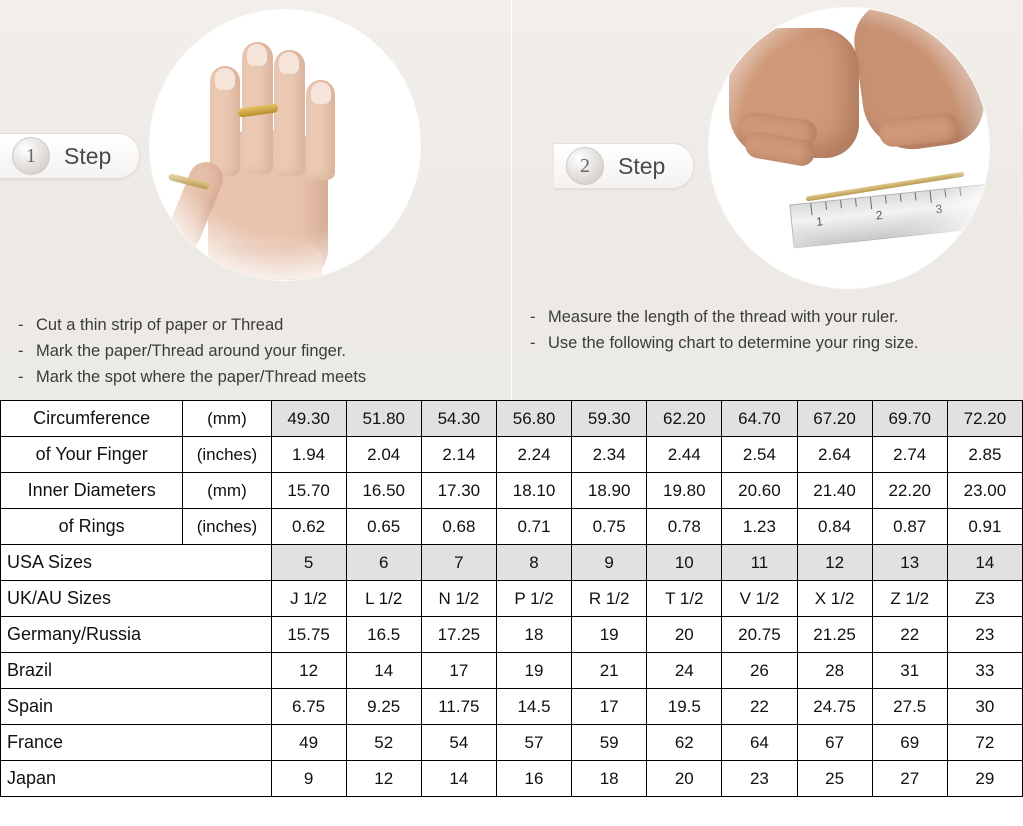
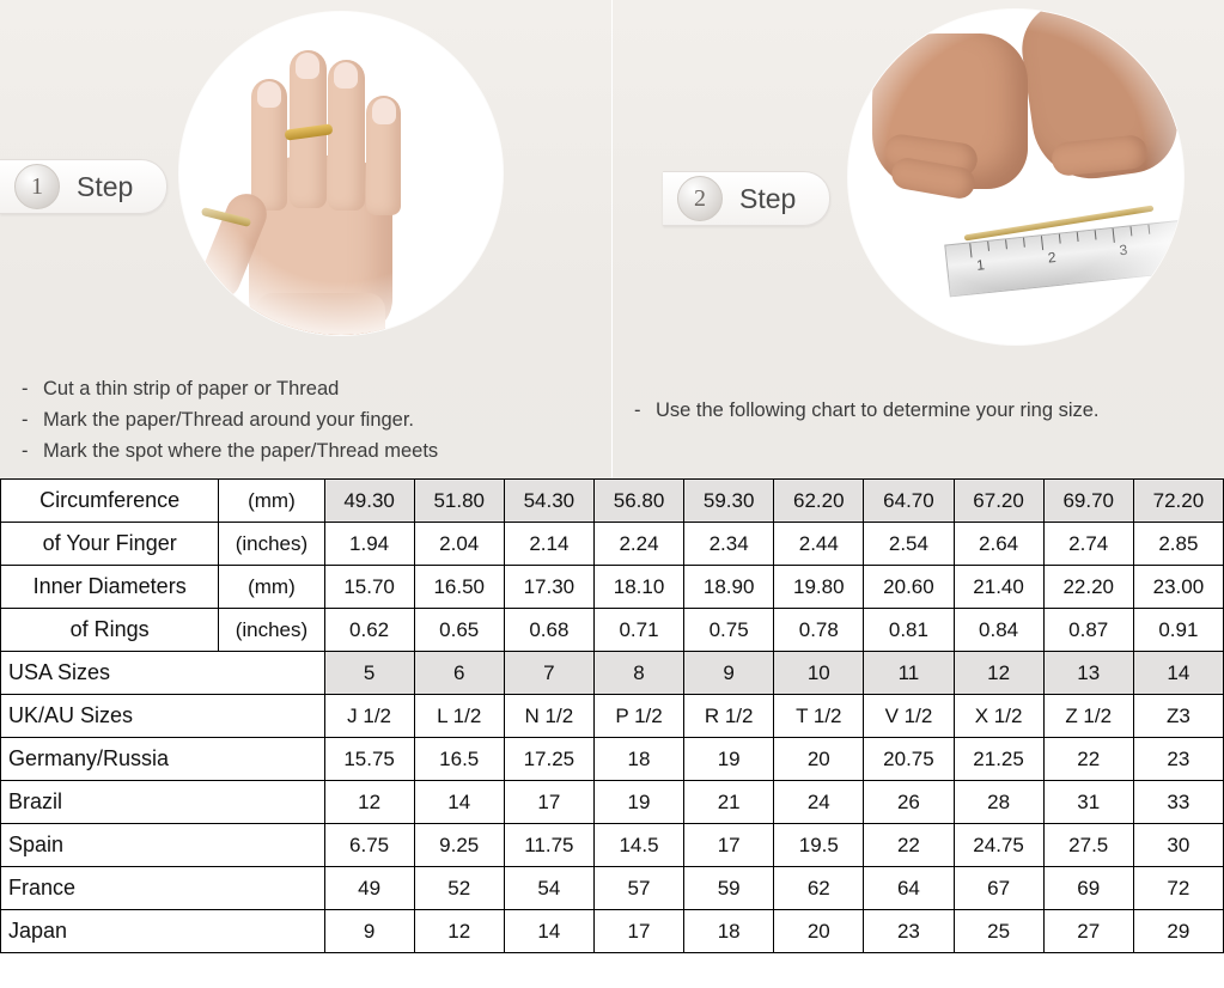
  1
  Step
  - Cut a thin strip of paper or Thread
  - Mark the paper/Thread around your finger.
  - Mark the spot where the paper/Thread meets
  2
  Step
- - Measure the length of the thread with your ruler.
  - Use the following chart to determine your ring size.
  Circumference	(mm)	49.30	51.80	54.30	56.80	59.30	62.20	64.70	67.20	69.70	72.20
  of Your Finger	(inches)	1.94	2.04	2.14	2.24	2.34	2.44	2.54	2.64	2.74	2.85
  Inner Diameters	(mm)	15.70	16.50	17.30	18.10	18.90	19.80	20.60	21.40	22.20	23.00
- of Rings	(inches)	0.62	0.65	0.68	0.71	0.75	0.78	1.23	0.84	0.87	0.91
+ of Rings	(inches)	0.62	0.65	0.68	0.71	0.75	0.78	0.81	0.84	0.87	0.91
  USA Sizes	5	6	7	8	9	10	11	12	13	14
  UK/AU Sizes	J 1/2	L 1/2	N 1/2	P 1/2	R 1/2	T 1/2	V 1/2	X 1/2	Z 1/2	Z3
  Germany/Russia	15.75	16.5	17.25	18	19	20	20.75	21.25	22	23
  Brazil	12	14	17	19	21	24	26	28	31	33
  Spain	6.75	9.25	11.75	14.5	17	19.5	22	24.75	27.5	30
  France	49	52	54	57	59	62	64	67	69	72
- Japan	9	12	14	16	18	20	23	25	27	29
+ Japan	9	12	14	17	18	20	23	25	27	29
